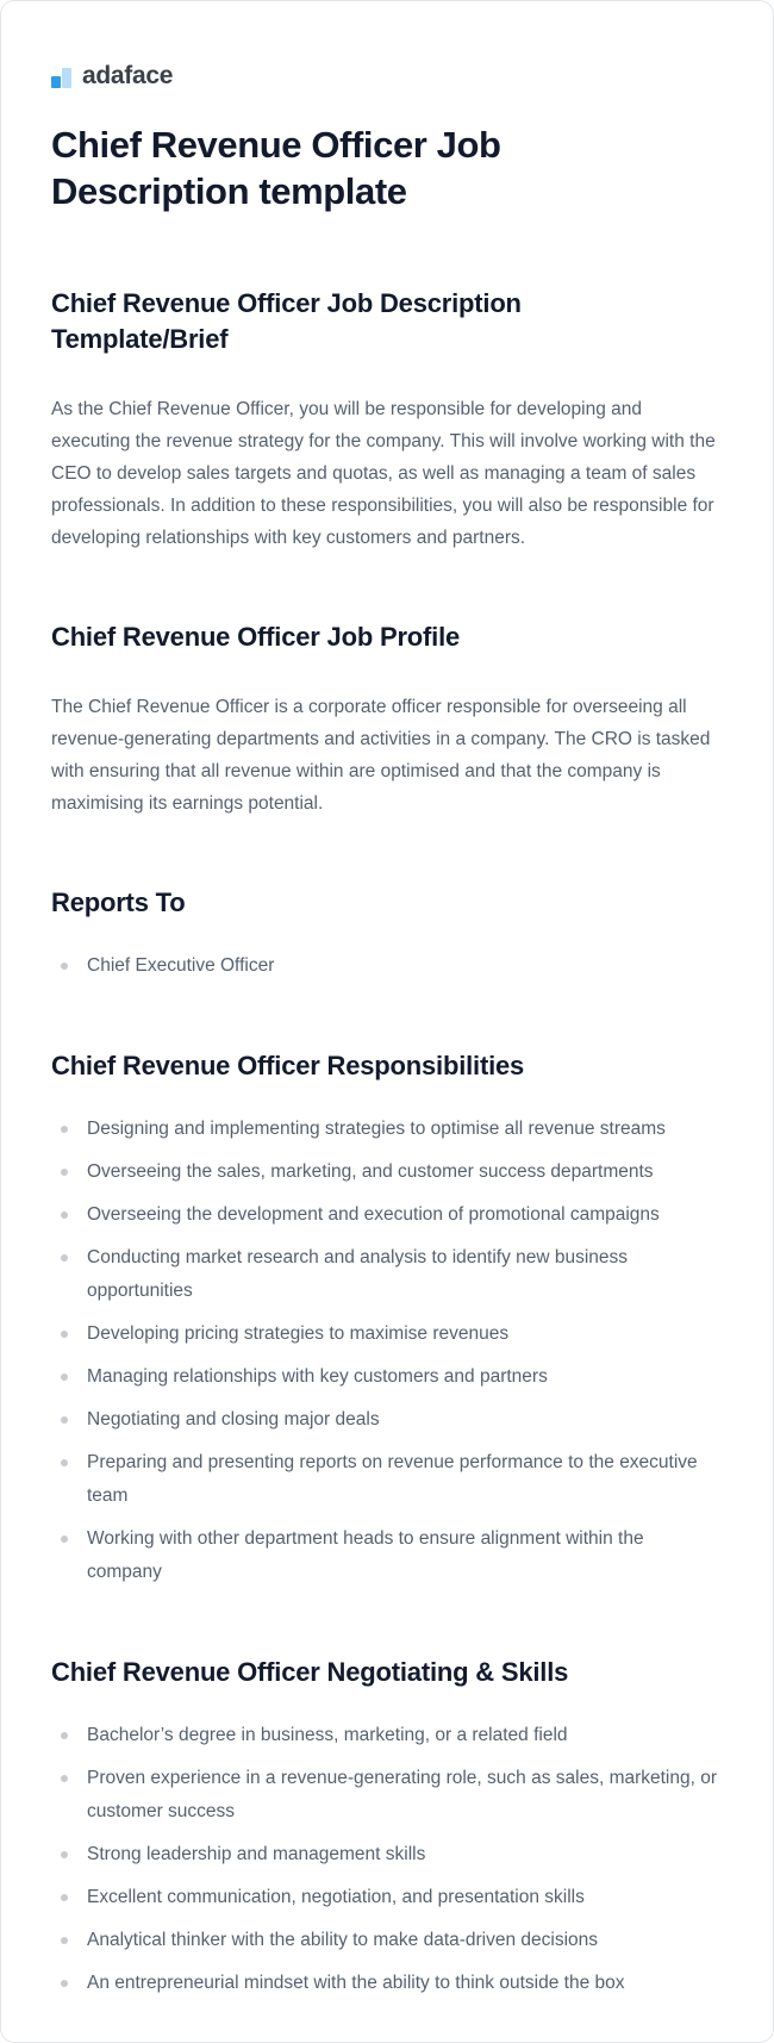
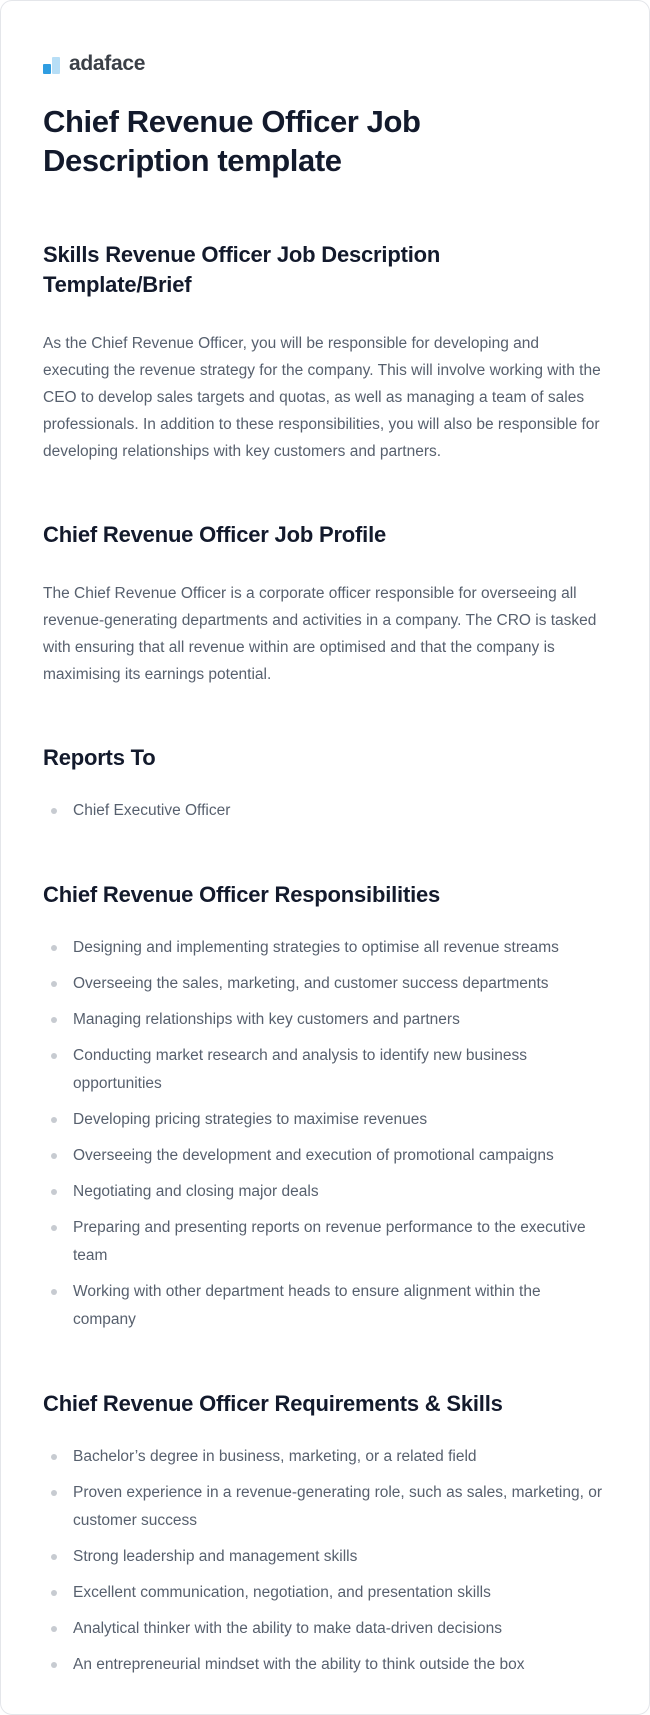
  adaface
  Chief Revenue Officer Job Description template
- Chief Revenue Officer Job Description Template/Brief
+ Skills Revenue Officer Job Description Template/Brief
  As the Chief Revenue Officer, you will be responsible for developing and executing the revenue strategy for the company. This will involve working with the CEO to develop sales targets and quotas, as well as managing a team of sales professionals. In addition to these responsibilities, you will also be responsible for developing relationships with key customers and partners.
  Chief Revenue Officer Job Profile
  The Chief Revenue Officer is a corporate officer responsible for overseeing all revenue-generating departments and activities in a company. The CRO is tasked with ensuring that all revenue within are optimised and that the company is maximising its earnings potential.
  Reports To
  Chief Executive Officer
  Chief Revenue Officer Responsibilities
  Designing and implementing strategies to optimise all revenue streams
  Overseeing the sales, marketing, and customer success departments
- Overseeing the development and execution of promotional campaigns
+ Managing relationships with key customers and partners
  Conducting market research and analysis to identify new business opportunities
  Developing pricing strategies to maximise revenues
- Managing relationships with key customers and partners
+ Overseeing the development and execution of promotional campaigns
  Negotiating and closing major deals
  Preparing and presenting reports on revenue performance to the executive team
  Working with other department heads to ensure alignment within the company
- Chief Revenue Officer Negotiating & Skills
+ Chief Revenue Officer Requirements & Skills
  Bachelor’s degree in business, marketing, or a related field
  Proven experience in a revenue-generating role, such as sales, marketing, or customer success
  Strong leadership and management skills
  Excellent communication, negotiation, and presentation skills
  Analytical thinker with the ability to make data-driven decisions
  An entrepreneurial mindset with the ability to think outside the box
